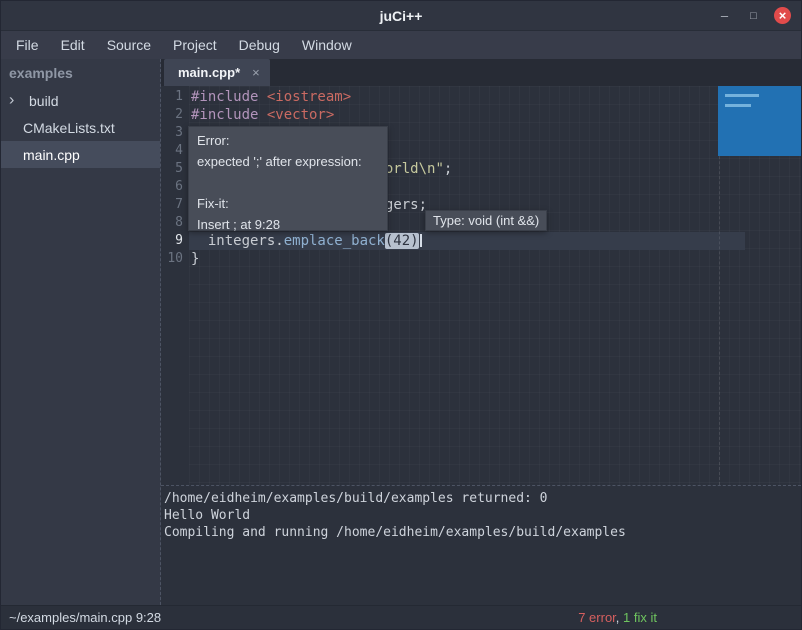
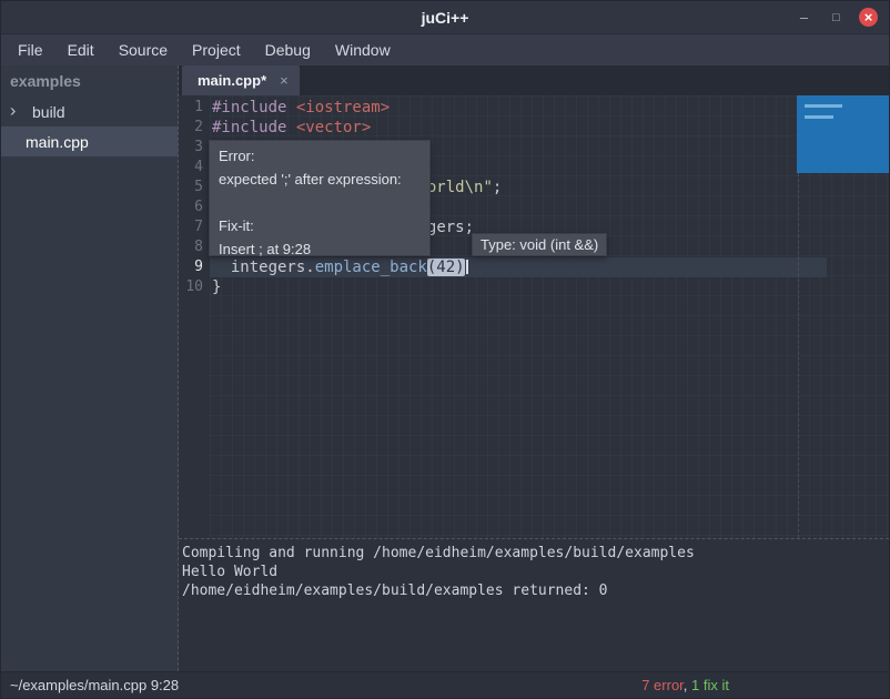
  juCi++
  –
  □
  ×
  File
  Edit
  Source
  Project
  Debug
  Window
  examples
  ›
  build
- CMakeLists.txt
  main.cpp
  main.cpp*
  ×
  1
  2
  3
  4
  5
  6
  7
  8
  9
  10
  #include <iostream>
  #include <vector>
  integers.emplace_back(42)
  }
  Error:
  expected ';' after expression:
  Fix-it:
  Insert ; at 9:28
  Type: void (int &&)
- /home/eidheim/examples/build/examples returned: 0
+ Compiling and running /home/eidheim/examples/build/examples
  Hello World
- Compiling and running /home/eidheim/examples/build/examples
+ /home/eidheim/examples/build/examples returned: 0
  ~/examples/main.cpp 9:28
  7 error, 1 fix it
